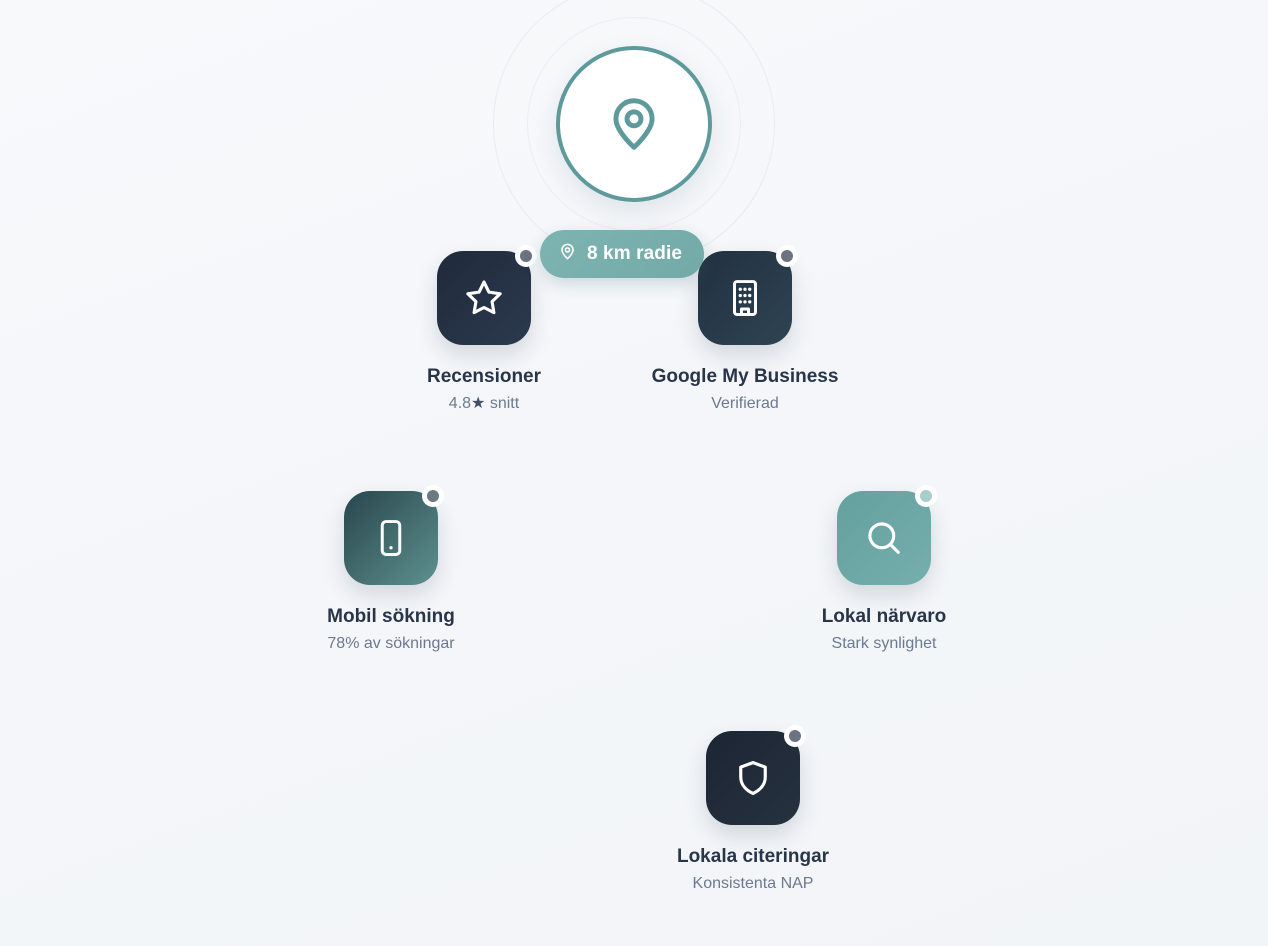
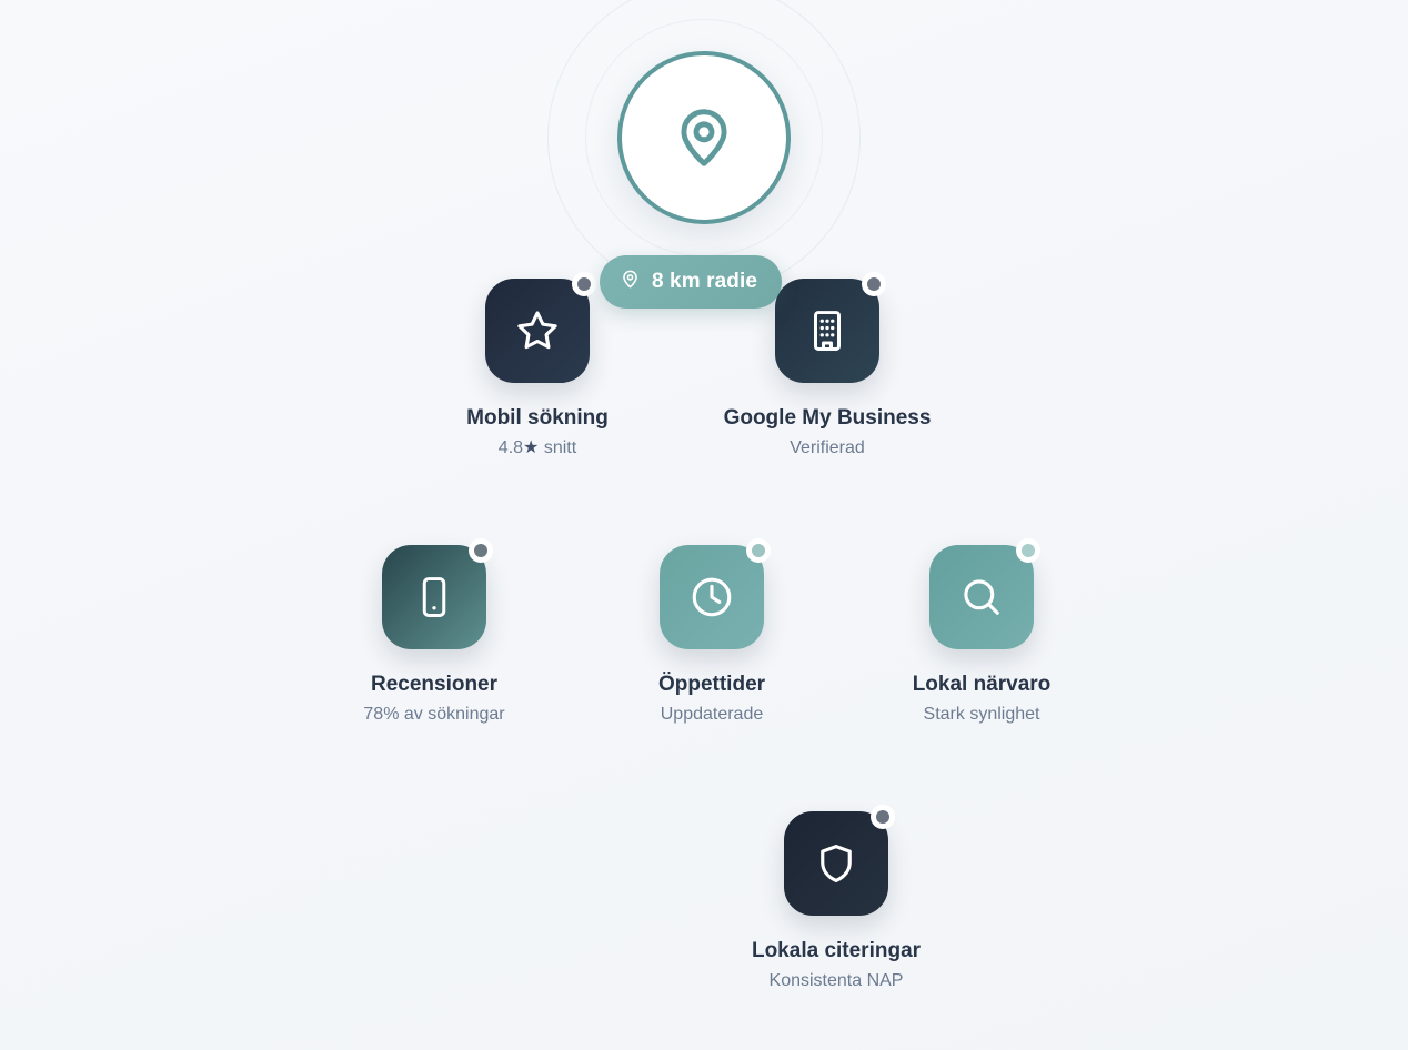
  8 km radie
- Recensioner
+ Mobil sökning
  4.8★ snitt
  Google My Business
  Verifierad
- Mobil sökning
+ Recensioner
  78% av sökningar
+ Öppettider
+ Uppdaterade
  Lokal närvaro
  Stark synlighet
  Lokala citeringar
  Konsistenta NAP
